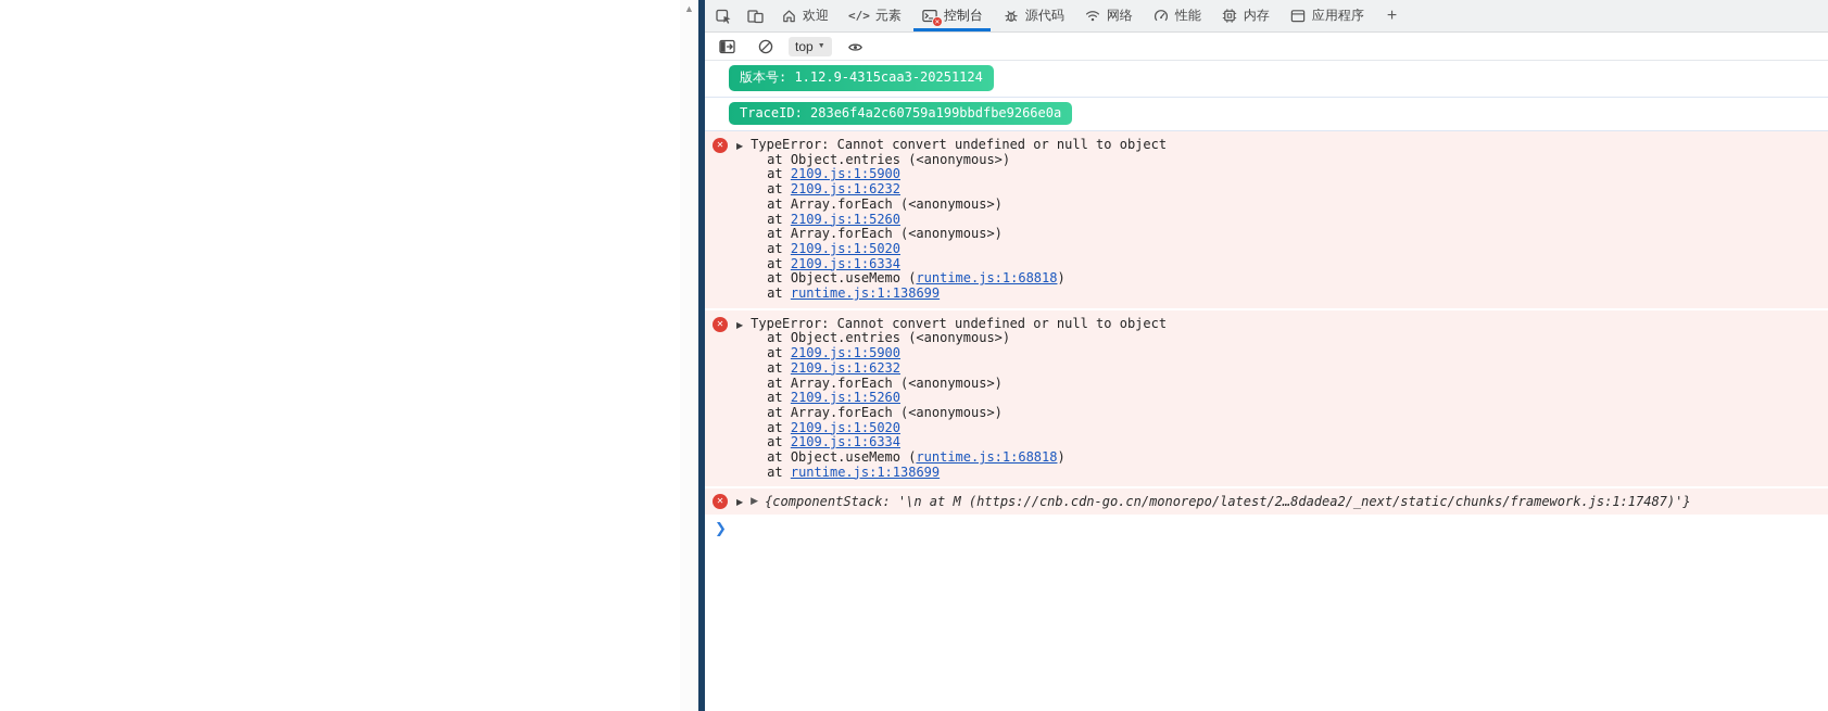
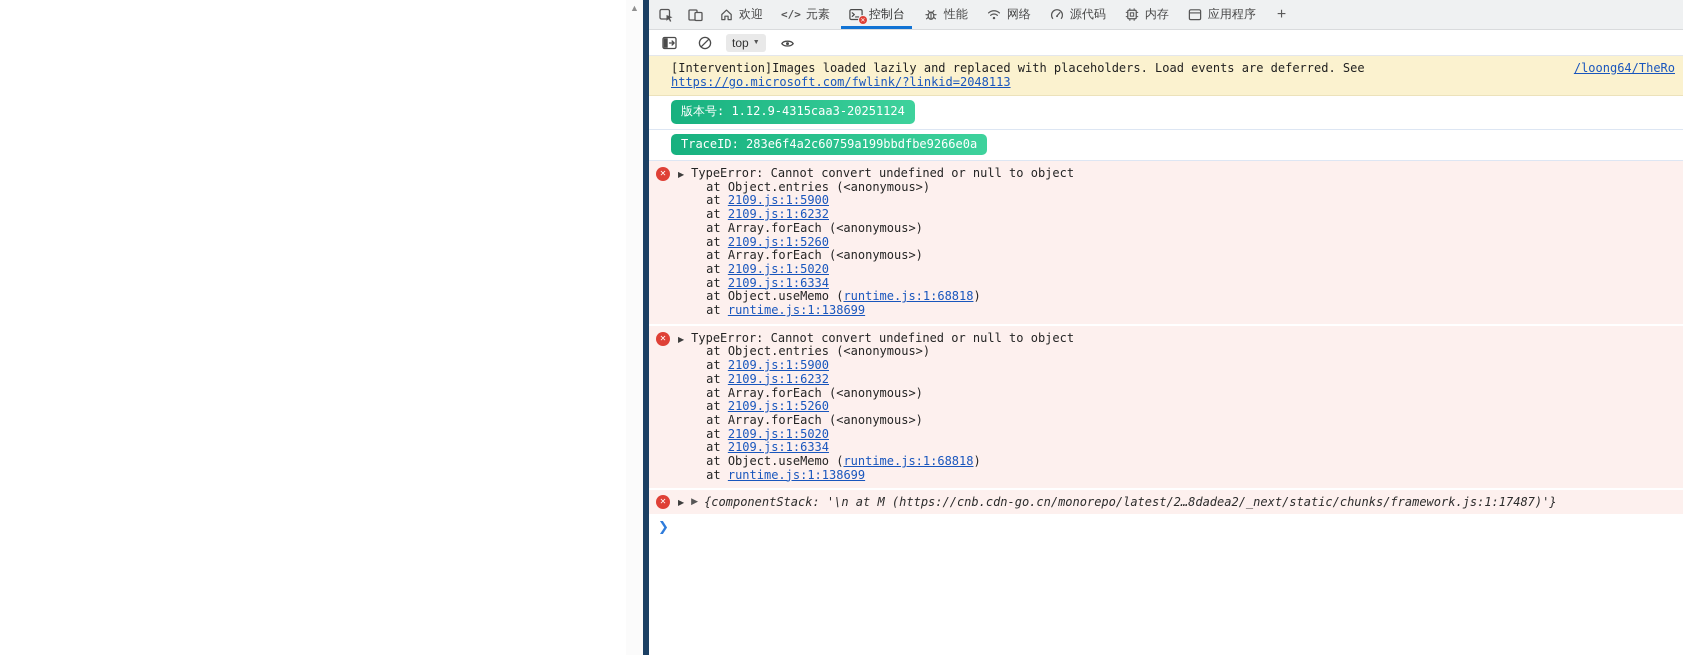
  ▲
  欢迎
  </>
  元素
  控制台
- 源代码
+ 性能
  网络
- 性能
+ 源代码
  内存
  应用程序
  +
  top
+ [Intervention]Images loaded lazily and replaced with placeholders. Load events are deferred. See
+ /loong64/TheRo
+ https://go.microsoft.com/fwlink/?linkid=2048113
  版本号: 1.12.9-4315caa3-20251124
  TraceID: 283e6f4a2c60759a199bbdfbe9266e0a
  ✕
  ▶
  TypeError: Cannot convert undefined or null to object
  at Object.entries (<anonymous>)
  at 2109.js:1:5900
  at 2109.js:1:6232
  at Array.forEach (<anonymous>)
  at 2109.js:1:5260
  at Array.forEach (<anonymous>)
  at 2109.js:1:5020
  at 2109.js:1:6334
  at Object.useMemo (runtime.js:1:68818)
  at runtime.js:1:138699
  ✕
  ▶
  TypeError: Cannot convert undefined or null to object
  at Object.entries (<anonymous>)
  at 2109.js:1:5900
  at 2109.js:1:6232
  at Array.forEach (<anonymous>)
  at 2109.js:1:5260
  at Array.forEach (<anonymous>)
  at 2109.js:1:5020
  at 2109.js:1:6334
  at Object.useMemo (runtime.js:1:68818)
  at runtime.js:1:138699
  ✕
  ▶
  ▶
  {componentStack: '\n at M (https://cnb.cdn-go.cn/monorepo/latest/2…8dadea2/_next/static/chunks/framework.js:1:17487)'}
  ❯
